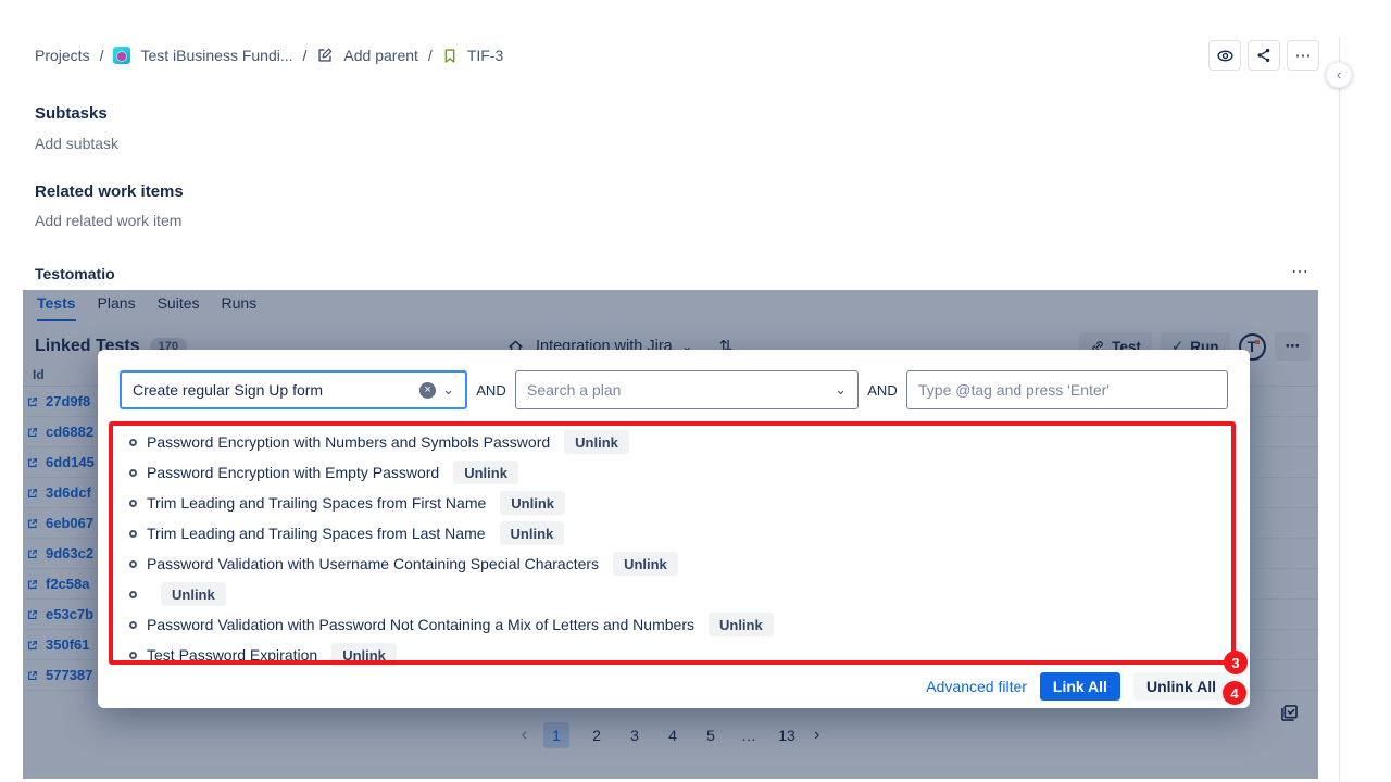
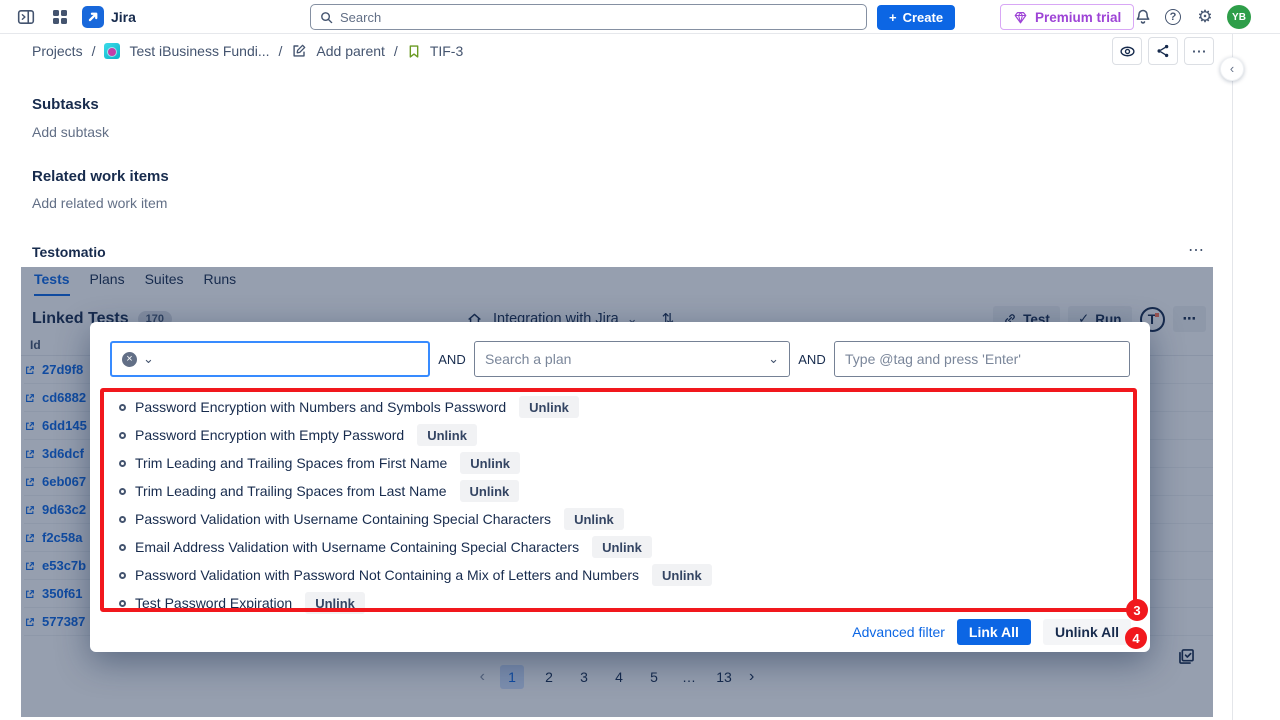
+ Jira
+ Search
+ +
+ Create
+ Premium trial
+ ?
+ ⚙
+ YB
  Projects
  /
  Test iBusiness Fundi...
  /
  Add parent
  /
  TIF-3
  ⋯
  ‹
  Subtasks
  Add subtask
  Related work items
  Add related work item
  Testomatio
  ⋯
  Tests
  Plans
  Suites
  Runs
  Linked Tests
  170
  Integration with Jira
  ⌄
  ⇅
  Test
  ✓
  Run
  T
  ⋯
  Id
  27d9f8
  cd6882
  6dd145
  3d6dcf
  6eb067
  9d63c2
  f2c58a
  e53c7b
  350f61
  577387
  ‹
  1
  2
  3
  4
  5
  …
  13
  ›
- Create regular Sign Up form
  ×
  ⌄
  AND
  Search a plan
  ⌄
  AND
  Type @tag and press 'Enter'
  Password Encryption with Numbers and Symbols Password
  Unlink
  Password Encryption with Empty Password
  Unlink
  Trim Leading and Trailing Spaces from First Name
  Unlink
  Trim Leading and Trailing Spaces from Last Name
  Unlink
  Password Validation with Username Containing Special Characters
  Unlink
+ Email Address Validation with Username Containing Special Characters
  Unlink
  Password Validation with Password Not Containing a Mix of Letters and Numbers
  Unlink
  Test Password Expiration
  Unlink
  Advanced filter
  Link All
  Unlink All
  3
  4
